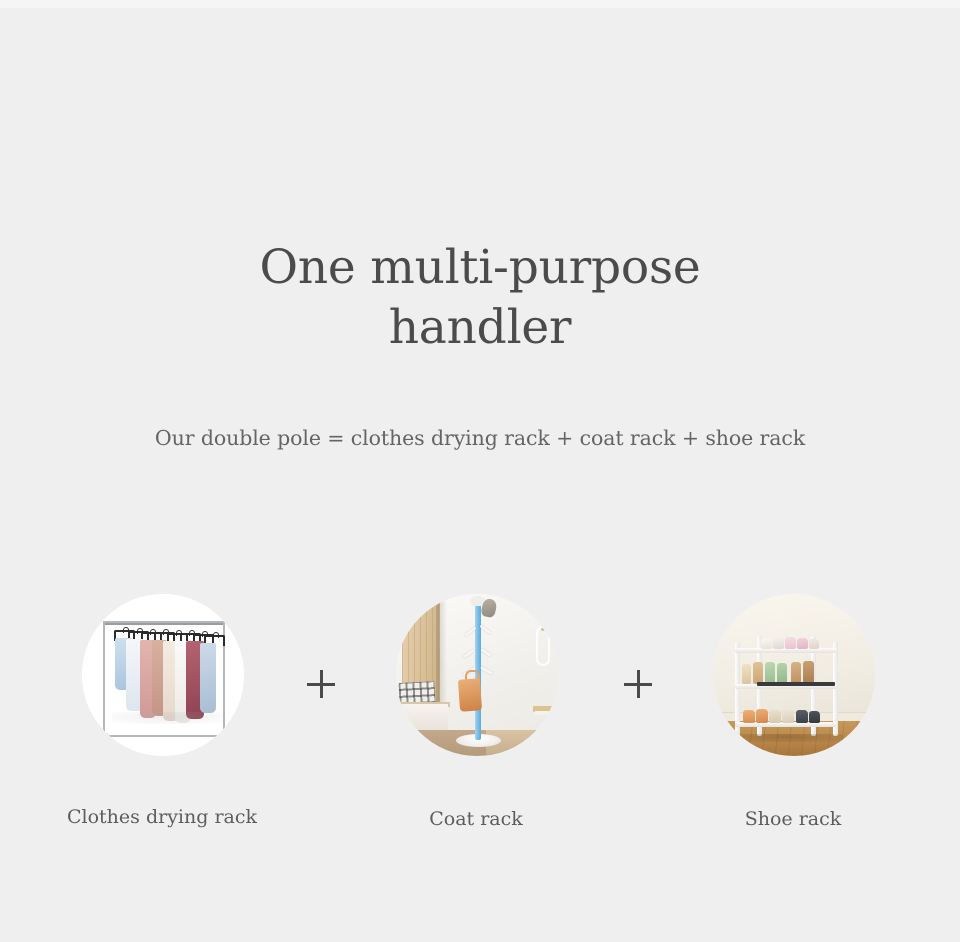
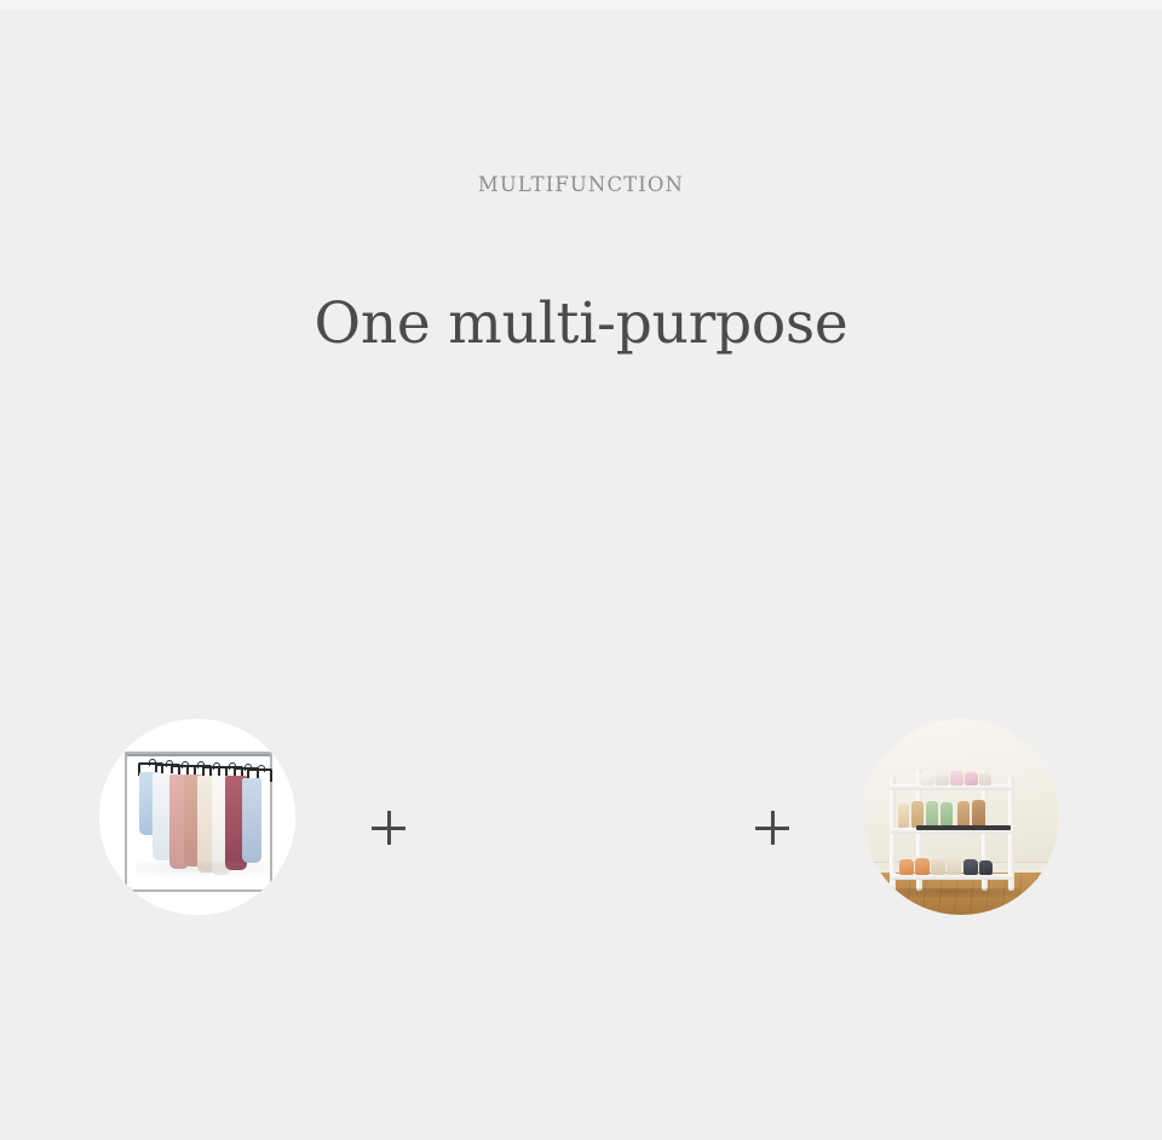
+ MULTIFUNCTION
  One multi-purpose
- handler
- Our double pole = clothes drying rack + coat rack + shoe rack
- Clothes drying rack
- Coat rack
- Shoe rack
